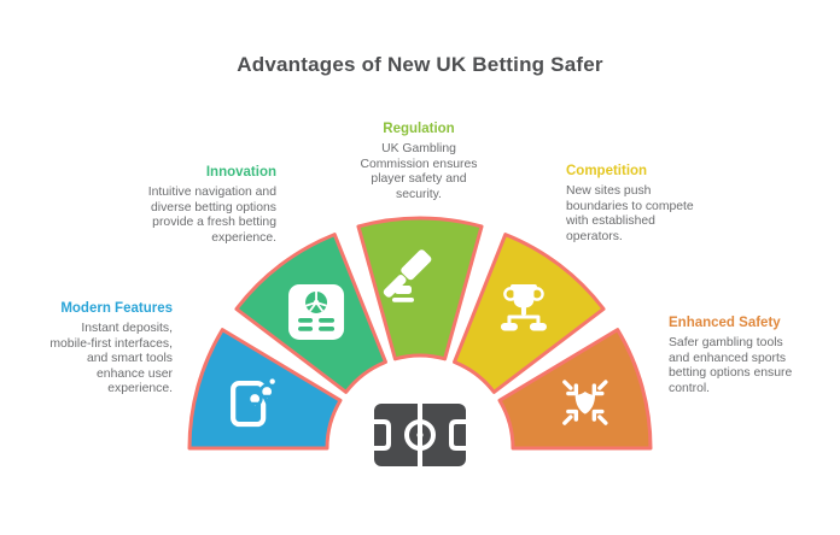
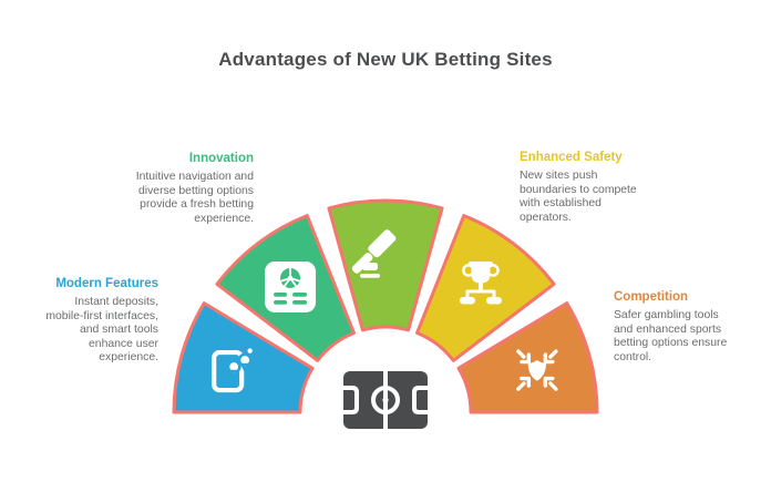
- Advantages of New UK Betting Safer
+ Advantages of New UK Betting Sites
  Modern Features
  Instant deposits,
  mobile-first interfaces,
  and smart tools
  enhance user
  experience.
  Innovation
  Intuitive navigation and
  diverse betting options
  provide a fresh betting
  experience.
- Regulation
- UK Gambling
- Commission ensures
- player safety and
- security.
- Competition
+ Enhanced Safety
  New sites push
  boundaries to compete
  with established
  operators.
- Enhanced Safety
+ Competition
  Safer gambling tools
  and enhanced sports
  betting options ensure
  control.
